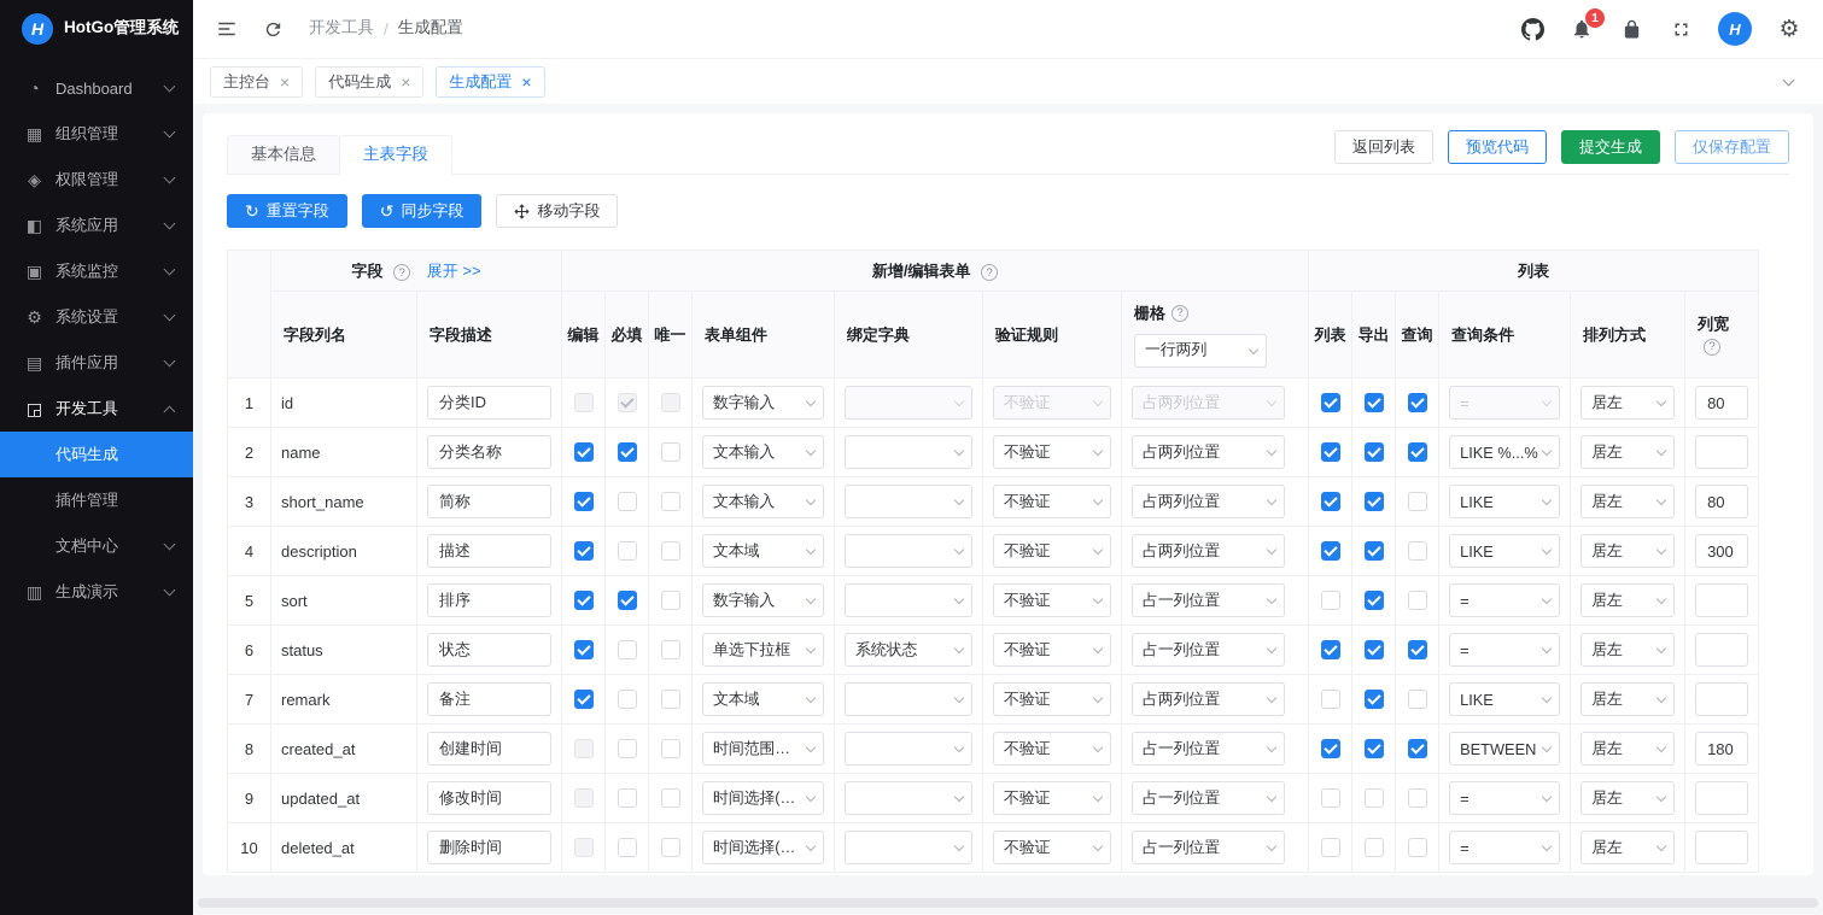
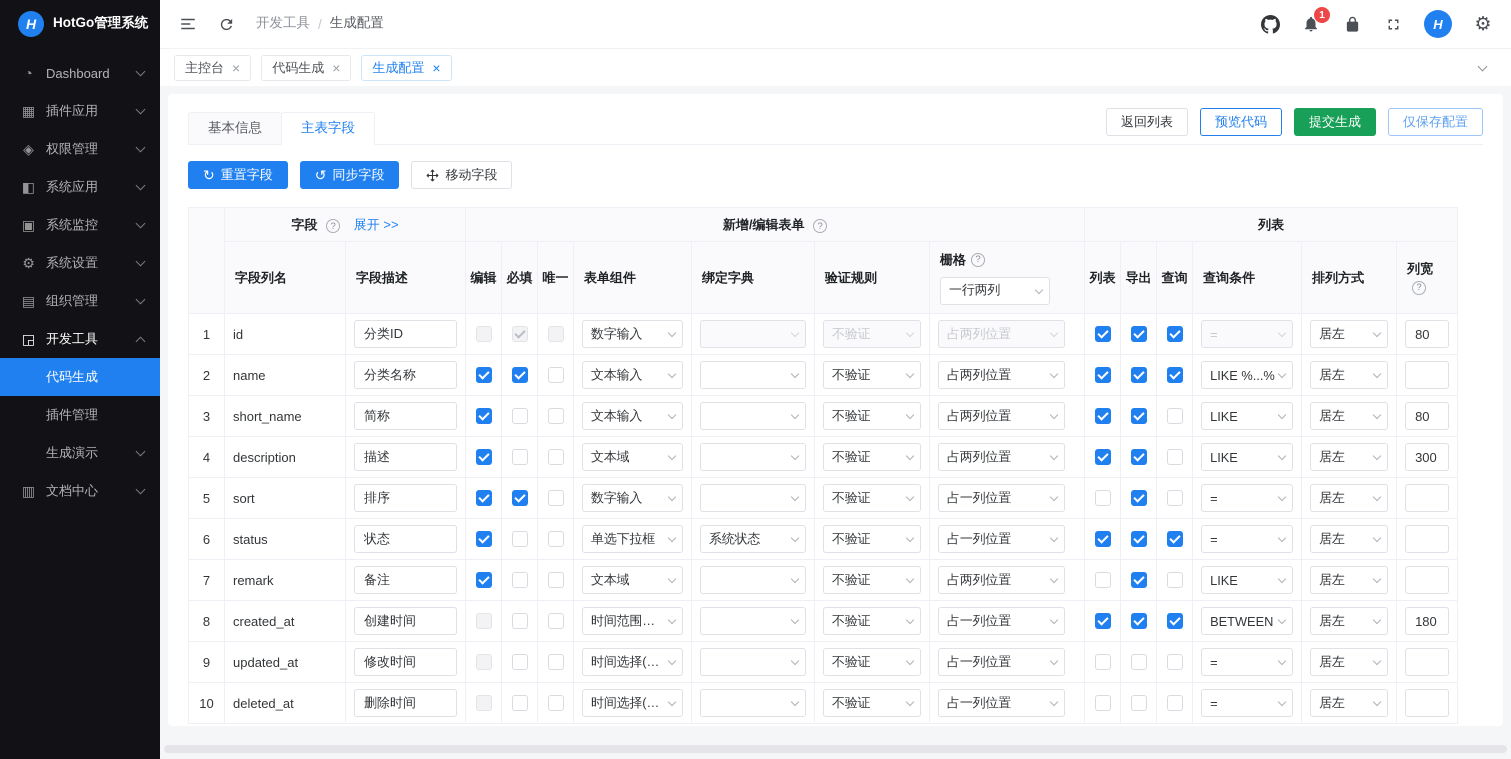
  H
  HotGo管理系统
  ◔
  Dashboard
  ▦
- 组织管理
+ 插件应用
  ◈
  权限管理
  ◧
  系统应用
  ▣
  系统监控
  ⚙
  系统设置
  ▤
- 插件应用
+ 组织管理
  ◲
  开发工具
  代码生成
  插件管理
- 文档中心
+ 生成演示
  ▥
- 生成演示
+ 文档中心
  开发工具
  /
  生成配置
  1
  H
  ⚙
  主控台
  ×
  代码生成
  ×
  生成配置
  ×
  基本信息
  主表字段
  返回列表
  预览代码
  提交生成
  仅保存配置
  ↻
  重置字段
  ↺
  同步字段
  移动字段
  	字段 ? 展开 >>	新增/编辑表单 ?	列表
  字段列名	字段描述	编辑	必填	唯一	表单组件	绑定字典	验证规则	栅格 ? 一行两列	列表	导出	查询	查询条件	排列方式	列宽 ?
  1	id	分类ID				数字输入		不验证	占两列位置				=	居左	80
  2	name	分类名称				文本输入		不验证	占两列位置				LIKE %...%	居左
  3	short_name	简称				文本输入		不验证	占两列位置				LIKE	居左	80
  4	description	描述				文本域		不验证	占两列位置				LIKE	居左	300
  5	sort	排序				数字输入		不验证	占一列位置				=	居左
  6	status	状态				单选下拉框	系统状态	不验证	占一列位置				=	居左
  7	remark	备注				文本域		不验证	占两列位置				LIKE	居左
  8	created_at	创建时间				时间范围选择		不验证	占一列位置				BETWEEN	居左	180
  9	updated_at	修改时间				时间选择(Y-..		不验证	占一列位置				=	居左
  10	deleted_at	删除时间				时间选择(Y-..		不验证	占一列位置				=	居左
